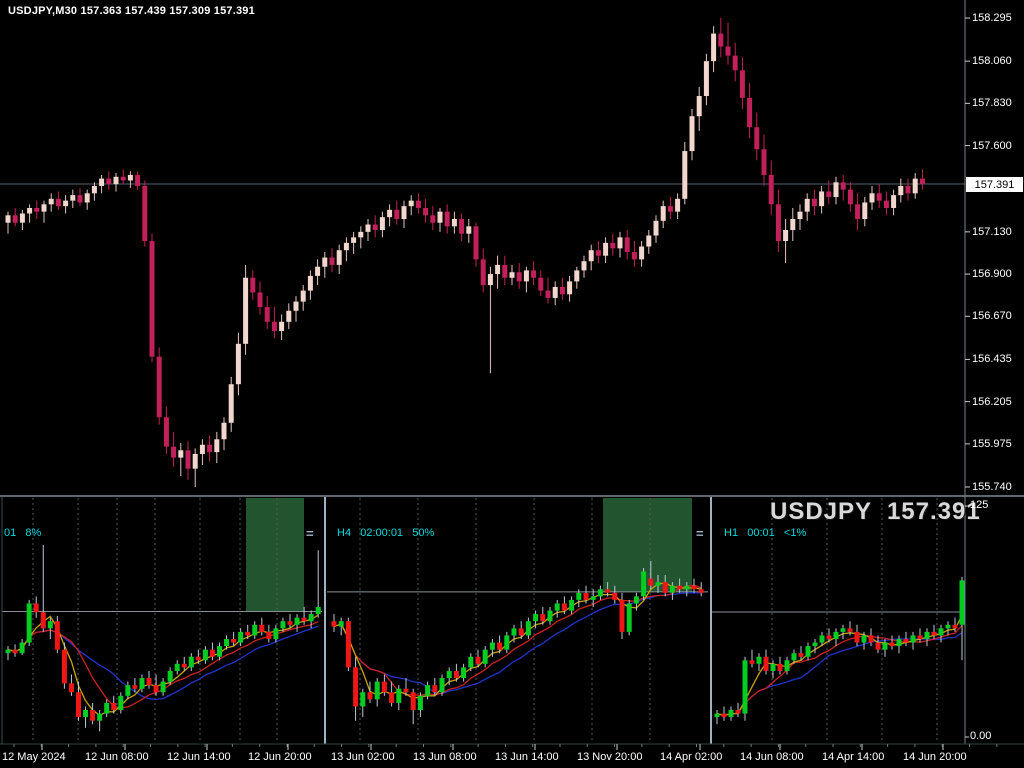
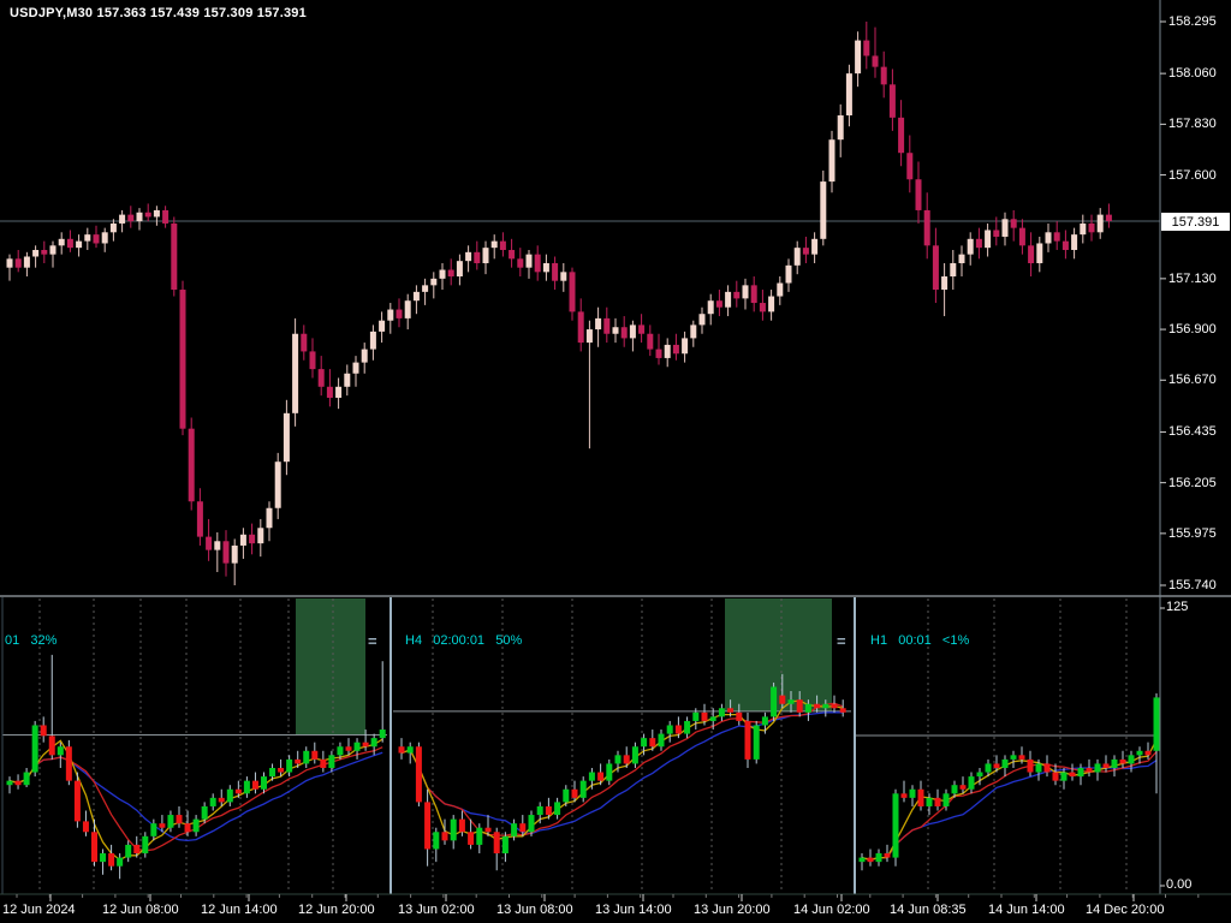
  USDJPY,M30 157.363 157.439 157.309 157.391
  158.295
  158.060
  157.830
  157.600
  157.130
  156.900
  156.670
  156.435
  156.205
  155.975
  155.740
  157.391
- USDJPY 157.391
- 01 8%
+ 01 32%
  H4 02:00:01 50%
  H1 00:01 <1%
  =
  =
  125
  0.00
- 12 May 2024
+ 12 Jun 2024
  12 Jun 08:00
  12 Jun 14:00
  12 Jun 20:00
  13 Jun 02:00
  13 Jun 08:00
  13 Jun 14:00
- 13 Nov 20:00
+ 13 Jun 20:00
- 14 Apr 02:00
+ 14 Jun 02:00
- 14 Jun 08:00
+ 14 Jun 08:35
- 14 Apr 14:00
+ 14 Jun 14:00
- 14 Jun 20:00
+ 14 Dec 20:00
